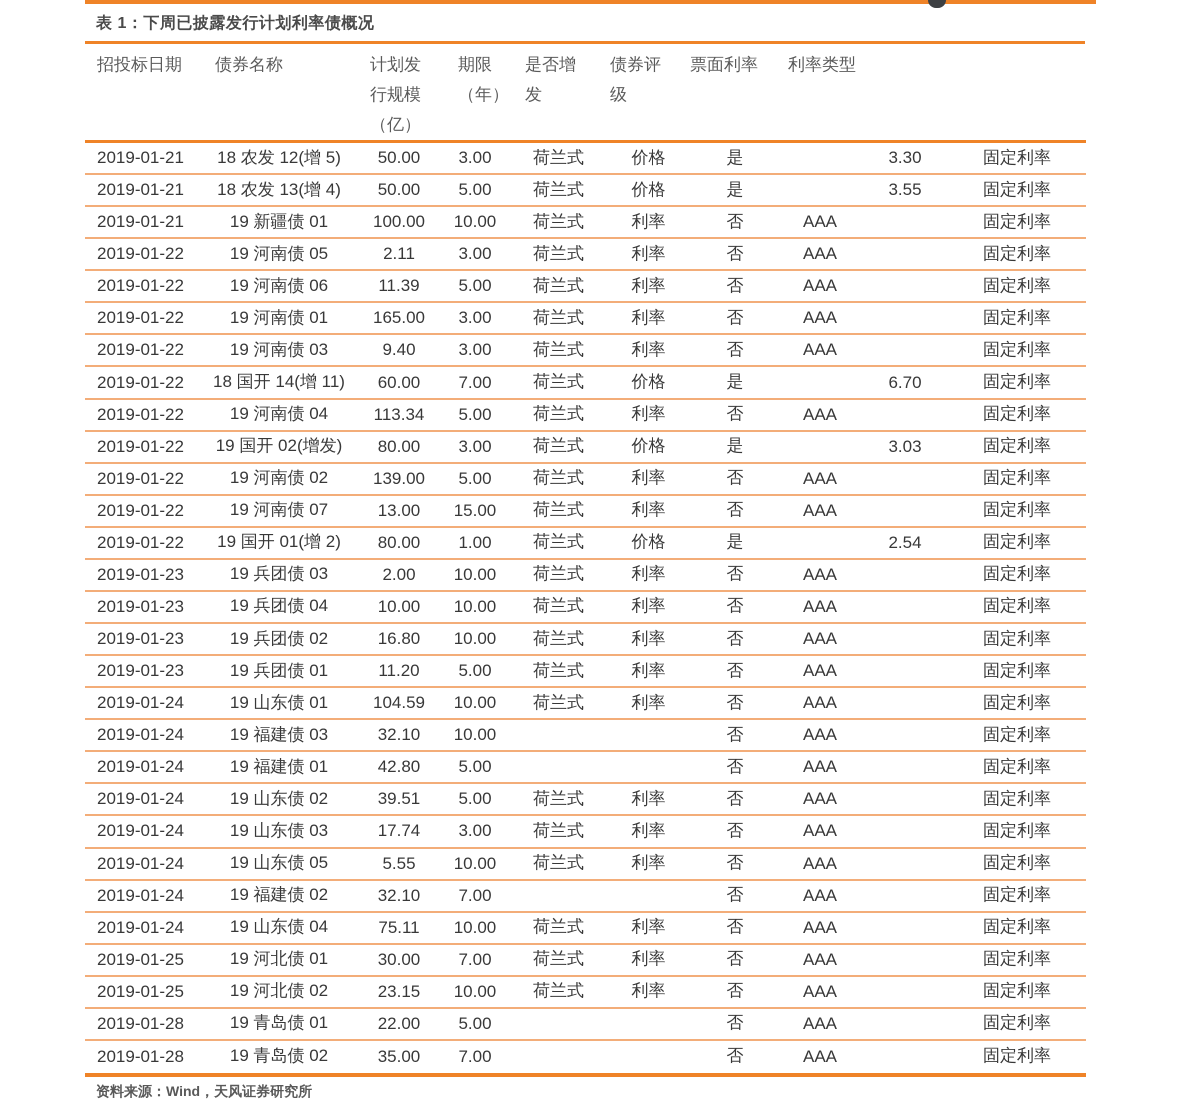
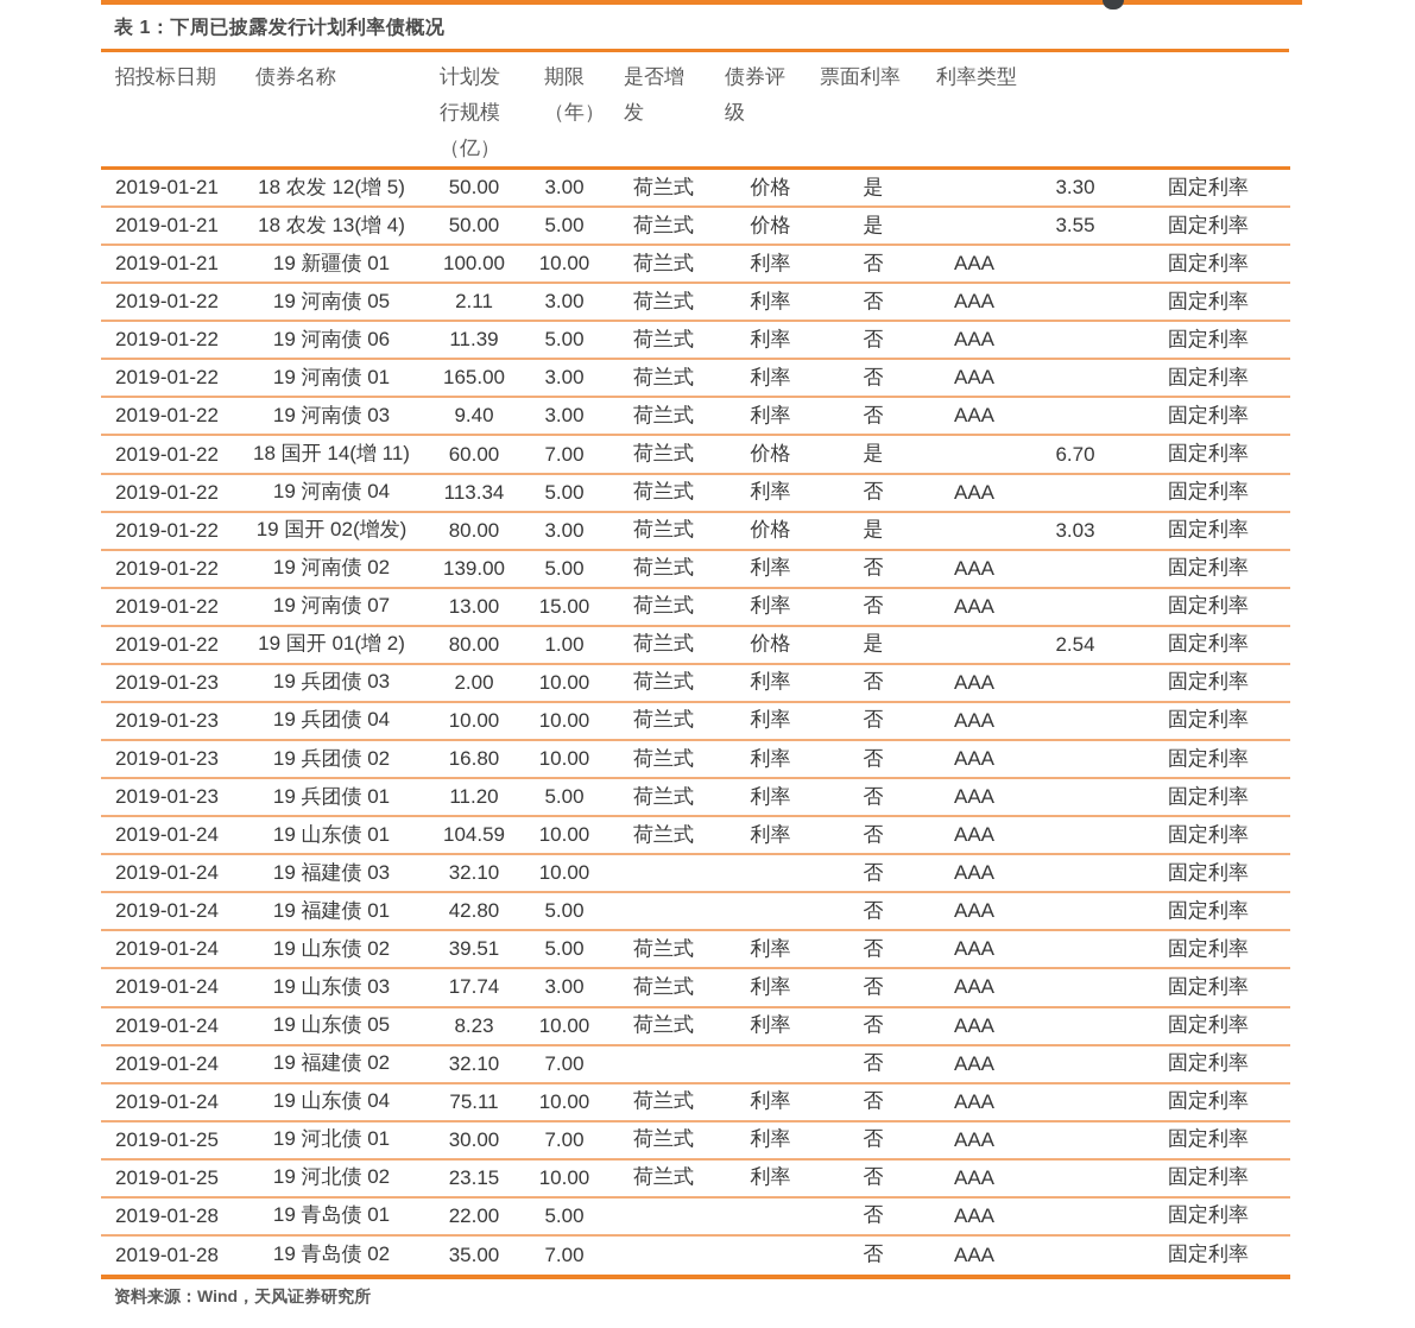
  表 1：下周已披露发行计划利率债概况
  招投标日期
  债券名称
  计划发
  行规模
  （亿）
  期限
  （年）
  是否增
  发
  债券评
  级
  票面利率
  利率类型
  2019-01-21
  18 农发 12(增 5)
  50.00
  3.00
  荷兰式
  价格
  是
  3.30
  固定利率
  2019-01-21
  18 农发 13(增 4)
  50.00
  5.00
  荷兰式
  价格
  是
  3.55
  固定利率
  2019-01-21
  19 新疆债 01
  100.00
  10.00
  荷兰式
  利率
  否
  AAA
  固定利率
  2019-01-22
  19 河南债 05
  2.11
  3.00
  荷兰式
  利率
  否
  AAA
  固定利率
  2019-01-22
  19 河南债 06
  11.39
  5.00
  荷兰式
  利率
  否
  AAA
  固定利率
  2019-01-22
  19 河南债 01
  165.00
  3.00
  荷兰式
  利率
  否
  AAA
  固定利率
  2019-01-22
  19 河南债 03
  9.40
  3.00
  荷兰式
  利率
  否
  AAA
  固定利率
  2019-01-22
  18 国开 14(增 11)
  60.00
  7.00
  荷兰式
  价格
  是
  6.70
  固定利率
  2019-01-22
  19 河南债 04
  113.34
  5.00
  荷兰式
  利率
  否
  AAA
  固定利率
  2019-01-22
  19 国开 02(增发)
  80.00
  3.00
  荷兰式
  价格
  是
  3.03
  固定利率
  2019-01-22
  19 河南债 02
  139.00
  5.00
  荷兰式
  利率
  否
  AAA
  固定利率
  2019-01-22
  19 河南债 07
  13.00
  15.00
  荷兰式
  利率
  否
  AAA
  固定利率
  2019-01-22
  19 国开 01(增 2)
  80.00
  1.00
  荷兰式
  价格
  是
  2.54
  固定利率
  2019-01-23
  19 兵团债 03
  2.00
  10.00
  荷兰式
  利率
  否
  AAA
  固定利率
  2019-01-23
  19 兵团债 04
  10.00
  10.00
  荷兰式
  利率
  否
  AAA
  固定利率
  2019-01-23
  19 兵团债 02
  16.80
  10.00
  荷兰式
  利率
  否
  AAA
  固定利率
  2019-01-23
  19 兵团债 01
  11.20
  5.00
  荷兰式
  利率
  否
  AAA
  固定利率
  2019-01-24
  19 山东债 01
  104.59
  10.00
  荷兰式
  利率
  否
  AAA
  固定利率
  2019-01-24
  19 福建债 03
  32.10
  10.00
  否
  AAA
  固定利率
  2019-01-24
  19 福建债 01
  42.80
  5.00
  否
  AAA
  固定利率
  2019-01-24
  19 山东债 02
  39.51
  5.00
  荷兰式
  利率
  否
  AAA
  固定利率
  2019-01-24
  19 山东债 03
  17.74
  3.00
  荷兰式
  利率
  否
  AAA
  固定利率
  2019-01-24
  19 山东债 05
- 5.55
+ 8.23
  10.00
  荷兰式
  利率
  否
  AAA
  固定利率
  2019-01-24
  19 福建债 02
  32.10
  7.00
  否
  AAA
  固定利率
  2019-01-24
  19 山东债 04
  75.11
  10.00
  荷兰式
  利率
  否
  AAA
  固定利率
  2019-01-25
  19 河北债 01
  30.00
  7.00
  荷兰式
  利率
  否
  AAA
  固定利率
  2019-01-25
  19 河北债 02
  23.15
  10.00
  荷兰式
  利率
  否
  AAA
  固定利率
  2019-01-28
  19 青岛债 01
  22.00
  5.00
  否
  AAA
  固定利率
  2019-01-28
  19 青岛债 02
  35.00
  7.00
  否
  AAA
  固定利率
  资料来源：Wind，天风证券研究所
